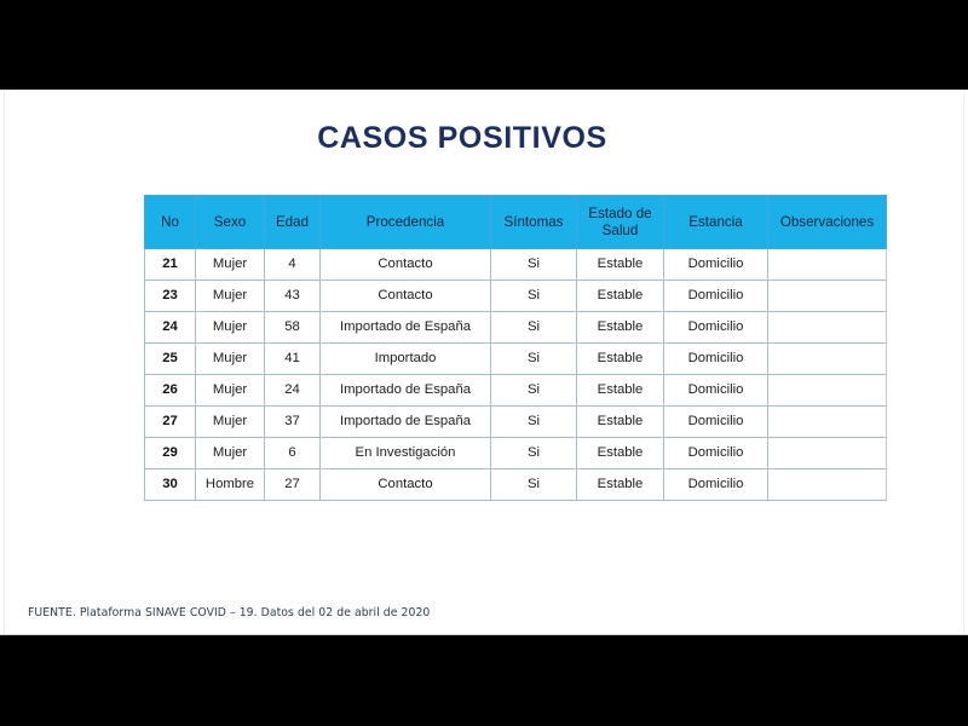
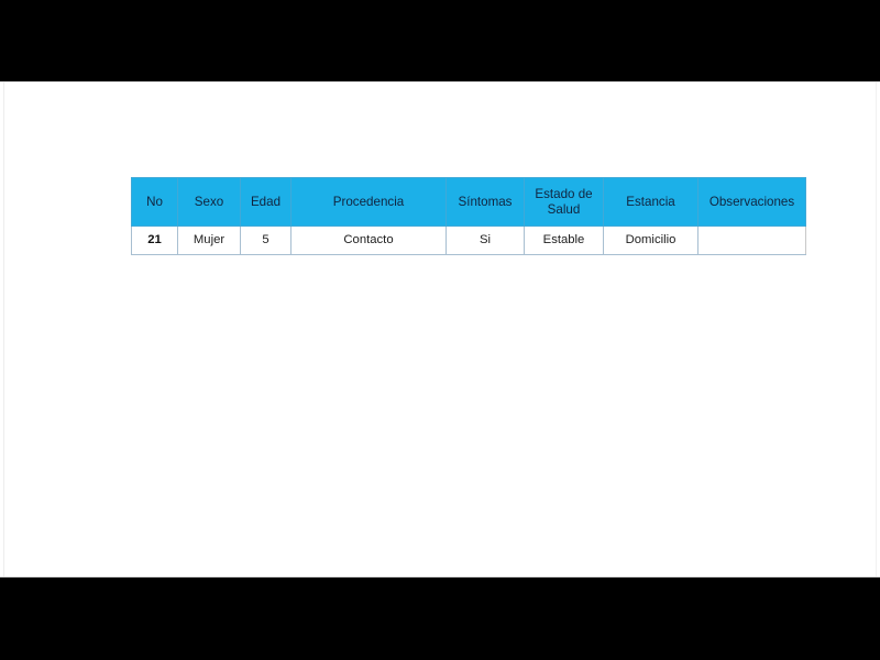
- CASOS POSITIVOS
  No	Sexo	Edad	Procedencia	Síntomas	Estado de Salud	Estancia	Observaciones
- 21	Mujer	4	Contacto	Si	Estable	Domicilio
+ 21	Mujer	5	Contacto	Si	Estable	Domicilio
- 23	Mujer	43	Contacto	Si	Estable	Domicilio
- 24	Mujer	58	Importado de España	Si	Estable	Domicilio
- 25	Mujer	41	Importado	Si	Estable	Domicilio
- 26	Mujer	24	Importado de España	Si	Estable	Domicilio
- 27	Mujer	37	Importado de España	Si	Estable	Domicilio
- 29	Mujer	6	En Investigación	Si	Estable	Domicilio
- 30	Hombre	27	Contacto	Si	Estable	Domicilio
- FUENTE. Plataforma SINAVE COVID – 19. Datos del 02 de abril de 2020
